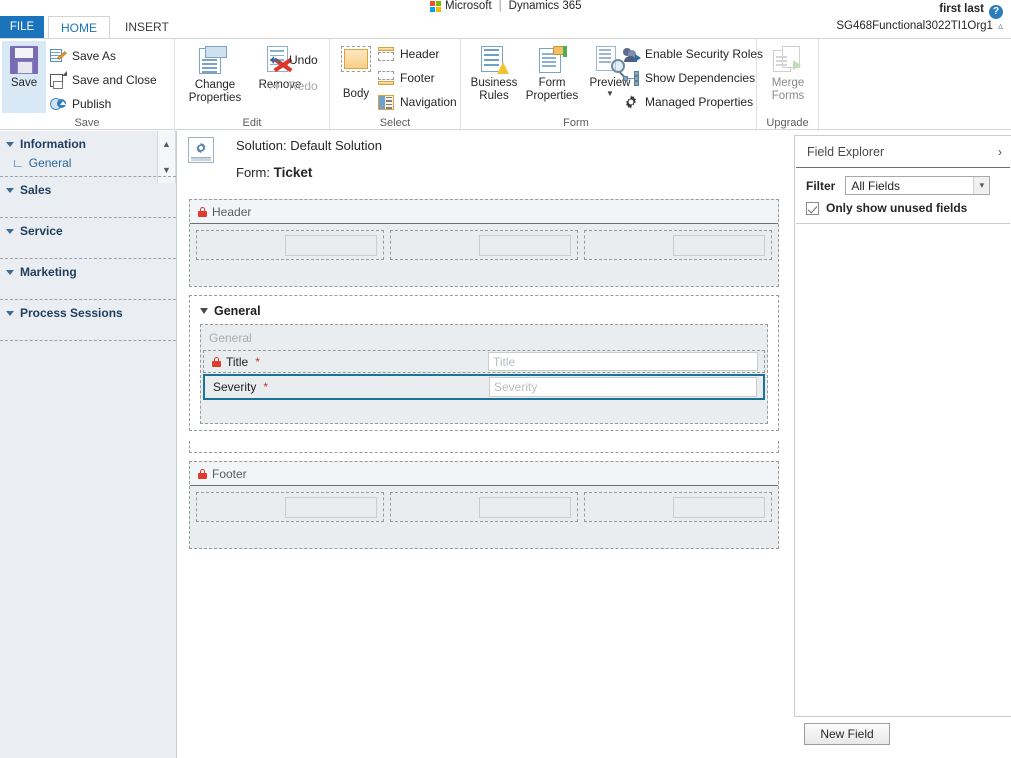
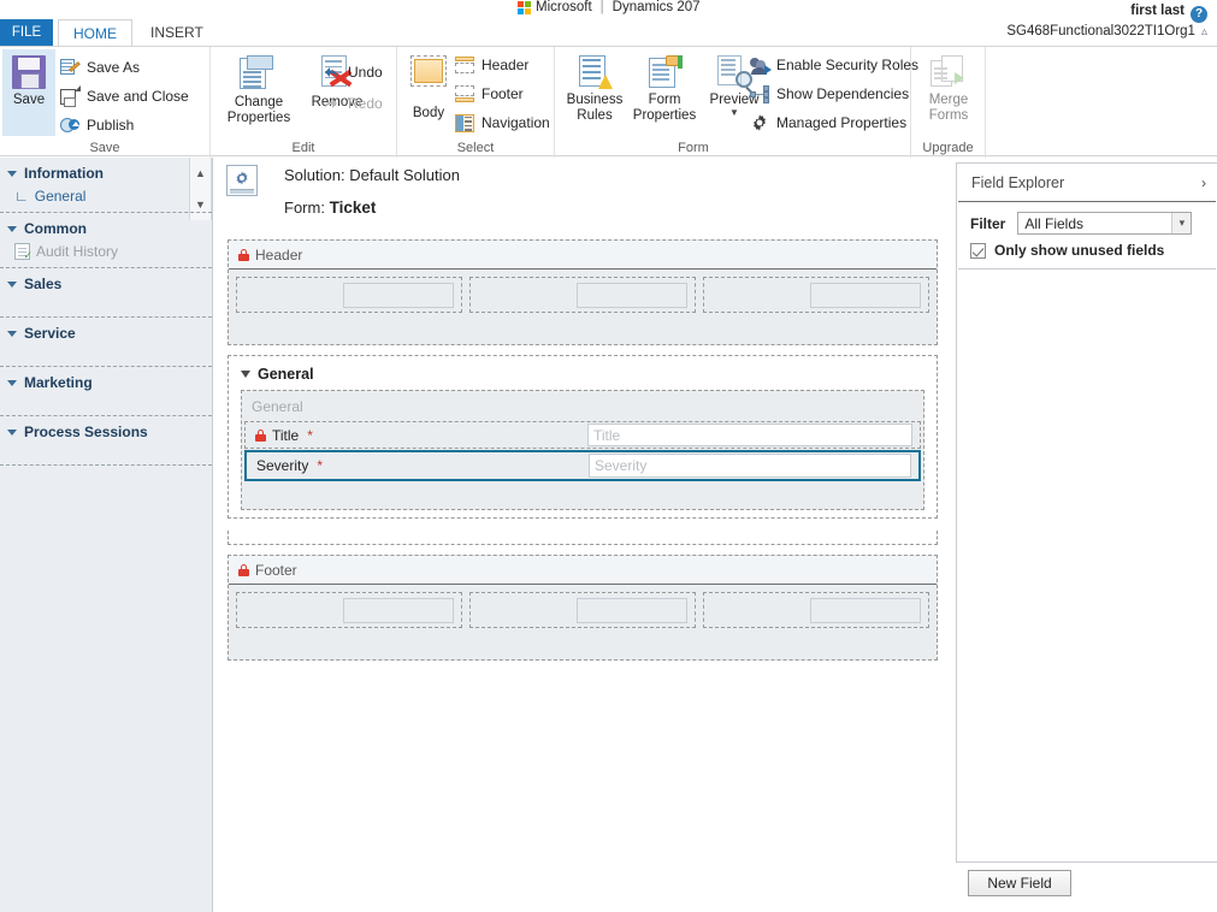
  Microsoft
  |
- Dynamics 365
+ Dynamics 207
  first last ?
  SG468Functional3022TI1Org1 ▵
  FILE
  HOME
  INSERT
  Save
  Save As
  Save and Close
  Publish
  Save
  Change Properties
  Reove
  Undo
  Redo
  Edit
  Body
  Header
  Footer
  Navigation
  Select
  Business Rules
  Form Properties
  Preview
  ▼
  Enable Security Roles
  Show Dependencies
  Managed Properties
  Form
  Merge Forms
  Upgrade
  ▲
  ▼
  Information
  ∟
  General
+ Common
+ ✓
+ Audit History
  Sales
  Service
  Marketing
  Process Sessions
  Solution: Default Solution
  Form: Ticket
  Header
  General
  General
  Title
  *
  Title
  Severity
  *
  Severity
  Footer
  Field Explorer
  ›
  Filter
  All Fields
  ▾
  Only show unused fields
  New Field
